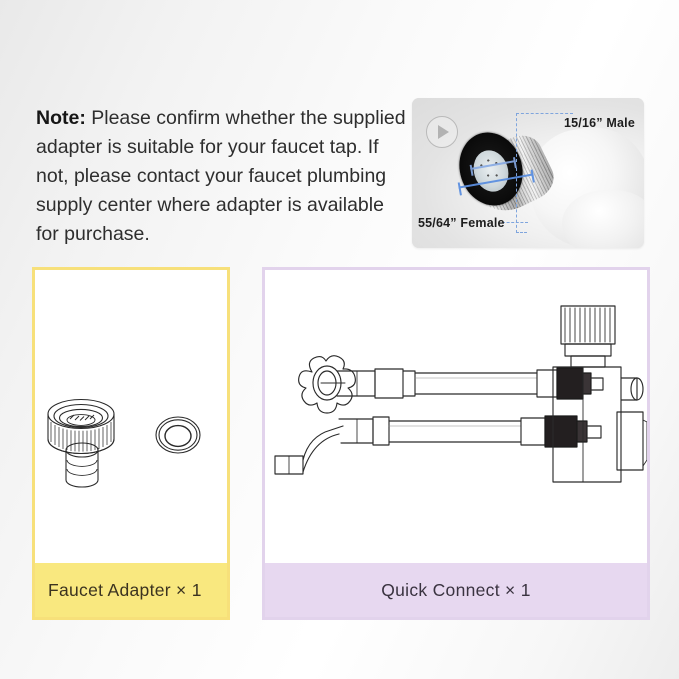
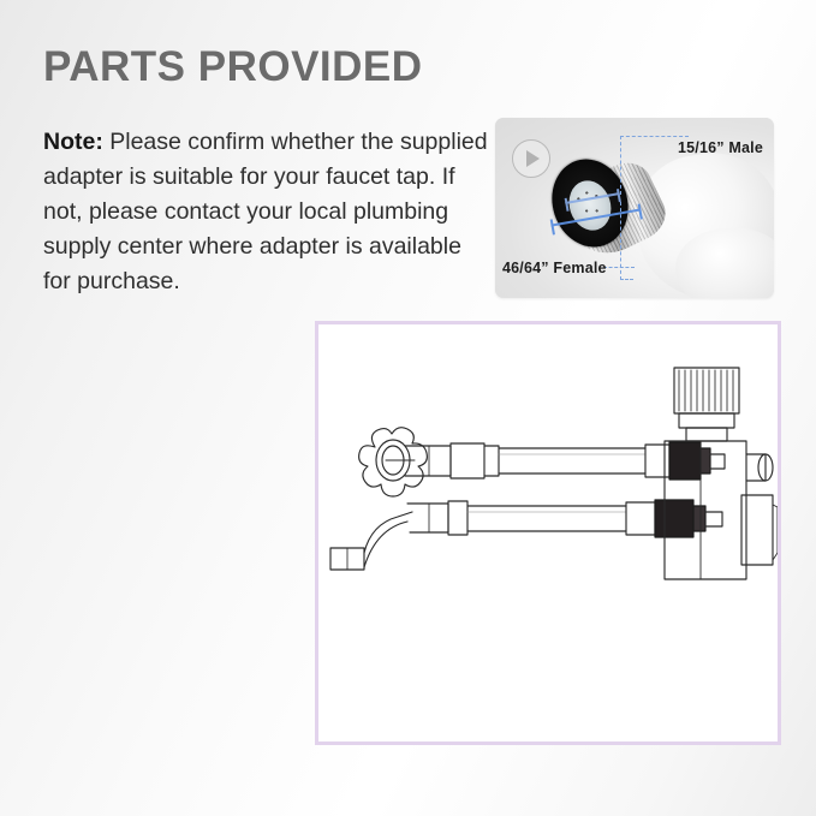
+ PARTS PROVIDED
- Note: Please confirm whether the supplied adapter is suitable for your faucet tap. If not, please contact your faucet plumbing supply center where adapter is available for purchase.
+ Note: Please confirm whether the supplied adapter is suitable for your faucet tap. If not, please contact your local plumbing supply center where adapter is available for purchase.
  15/16” Male
- 55/64” Female
+ 46/64” Female
- Faucet Adapter × 1
- Quick Connect × 1
